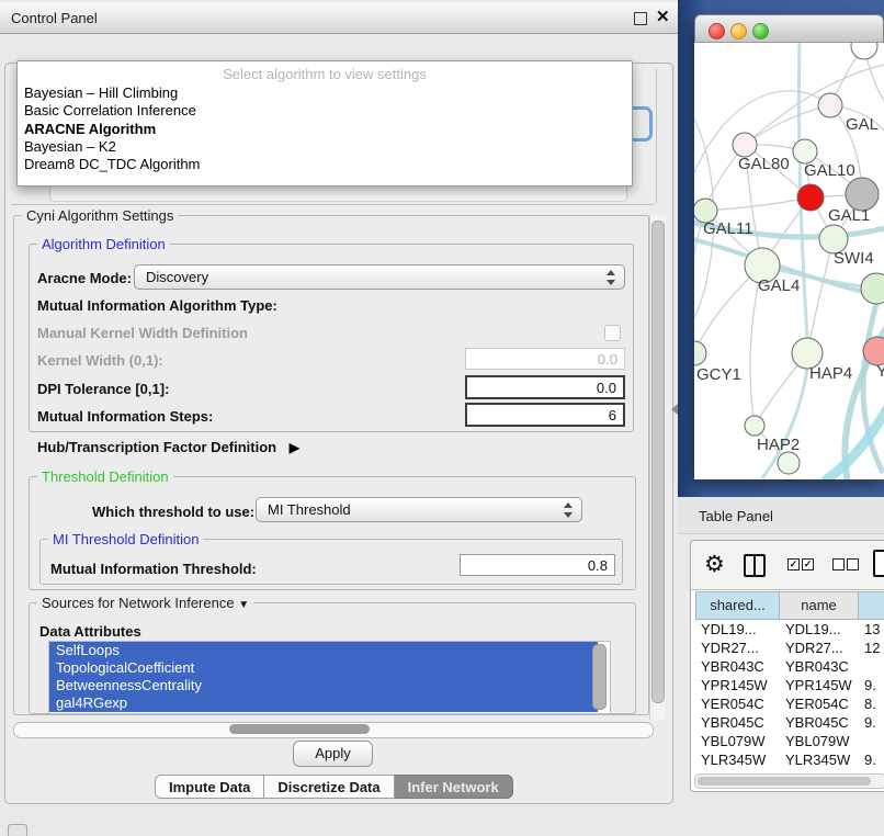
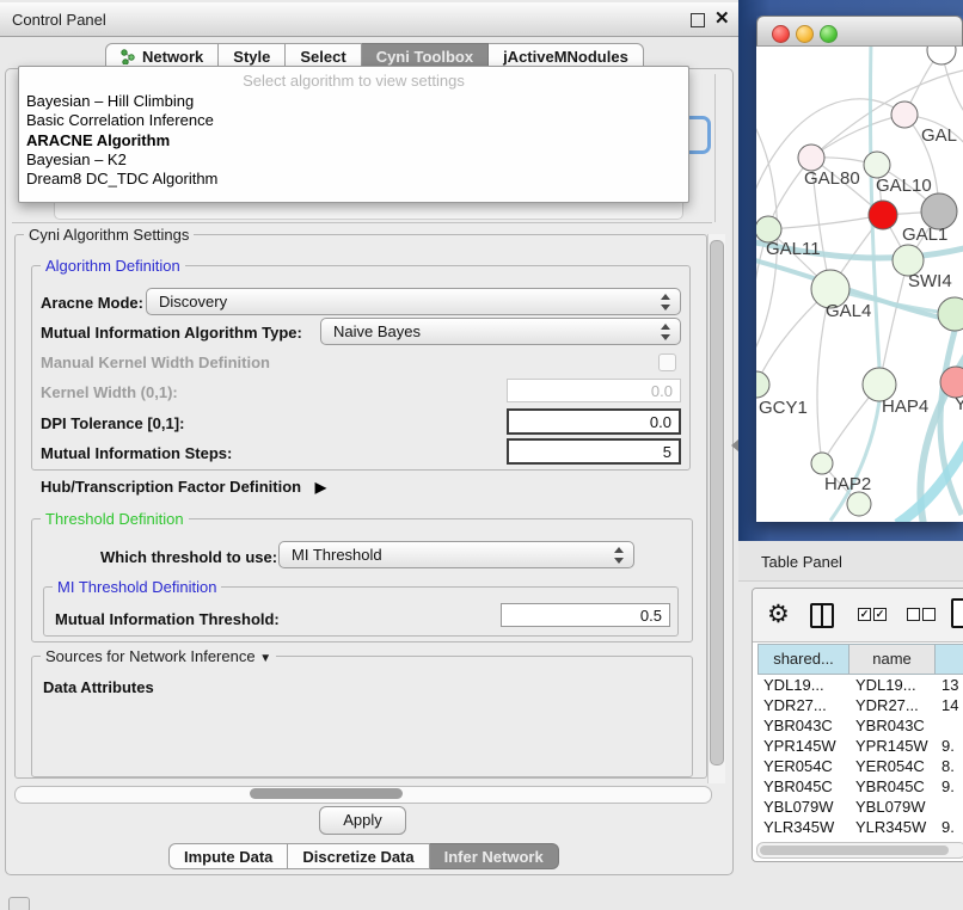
  Control Panel
  ✕
+ Network
+ Style
+ Select
+ Cyni Toolbox
+ jActiveMNodules
  Cyni Algorithm Settings
  Algorithm Definition
  Aracne Mode:
  Discovery
  Mutual Information Algorithm Type:
+ Naive Bayes
  Manual Kernel Width Definition
  Kernel Width (0,1):
  0.0
  DPI Tolerance [0,1]:
  0.0
  Mutual Information Steps:
- 6
+ 5
  Hub/Transcription Factor Definition ▶
  Threshold Definition
  Which threshold to use:
  MI Threshold
  MI Threshold Definition
  Mutual Information Threshold:
- 0.8
+ 0.5
  Sources for Network Inference ▼
  Data Attributes
- SelfLoops
- TopologicalCoefficient
- BetweennessCentrality
- gal4RGexp
  Apply
  Impute Data
  Discretize Data
  Infer Network
  GAL
  GAL80
  GAL10
  GAL1
  GAL11
  SWI4
  GAL4
  GCY1
  HAP4
  Y
  HAP2
  Table Panel
  ⚙
  ✓
  ✓
  shared...
  name
  YDL19...
  YDL19...
  13
  YDR27...
  YDR27...
- 12
+ 14
  YBR043C
  YBR043C
  YPR145W
  YPR145W
  9.
  YER054C
  YER054C
  8.
  YBR045C
  YBR045C
  9.
  YBL079W
  YBL079W
  YLR345W
  YLR345W
  9.
  Select algorithm to view settings
  Bayesian – Hill Climbing
  Basic Correlation Inference
  ARACNE Algorithm
  Bayesian – K2
  Dream8 DC_TDC Algorithm
